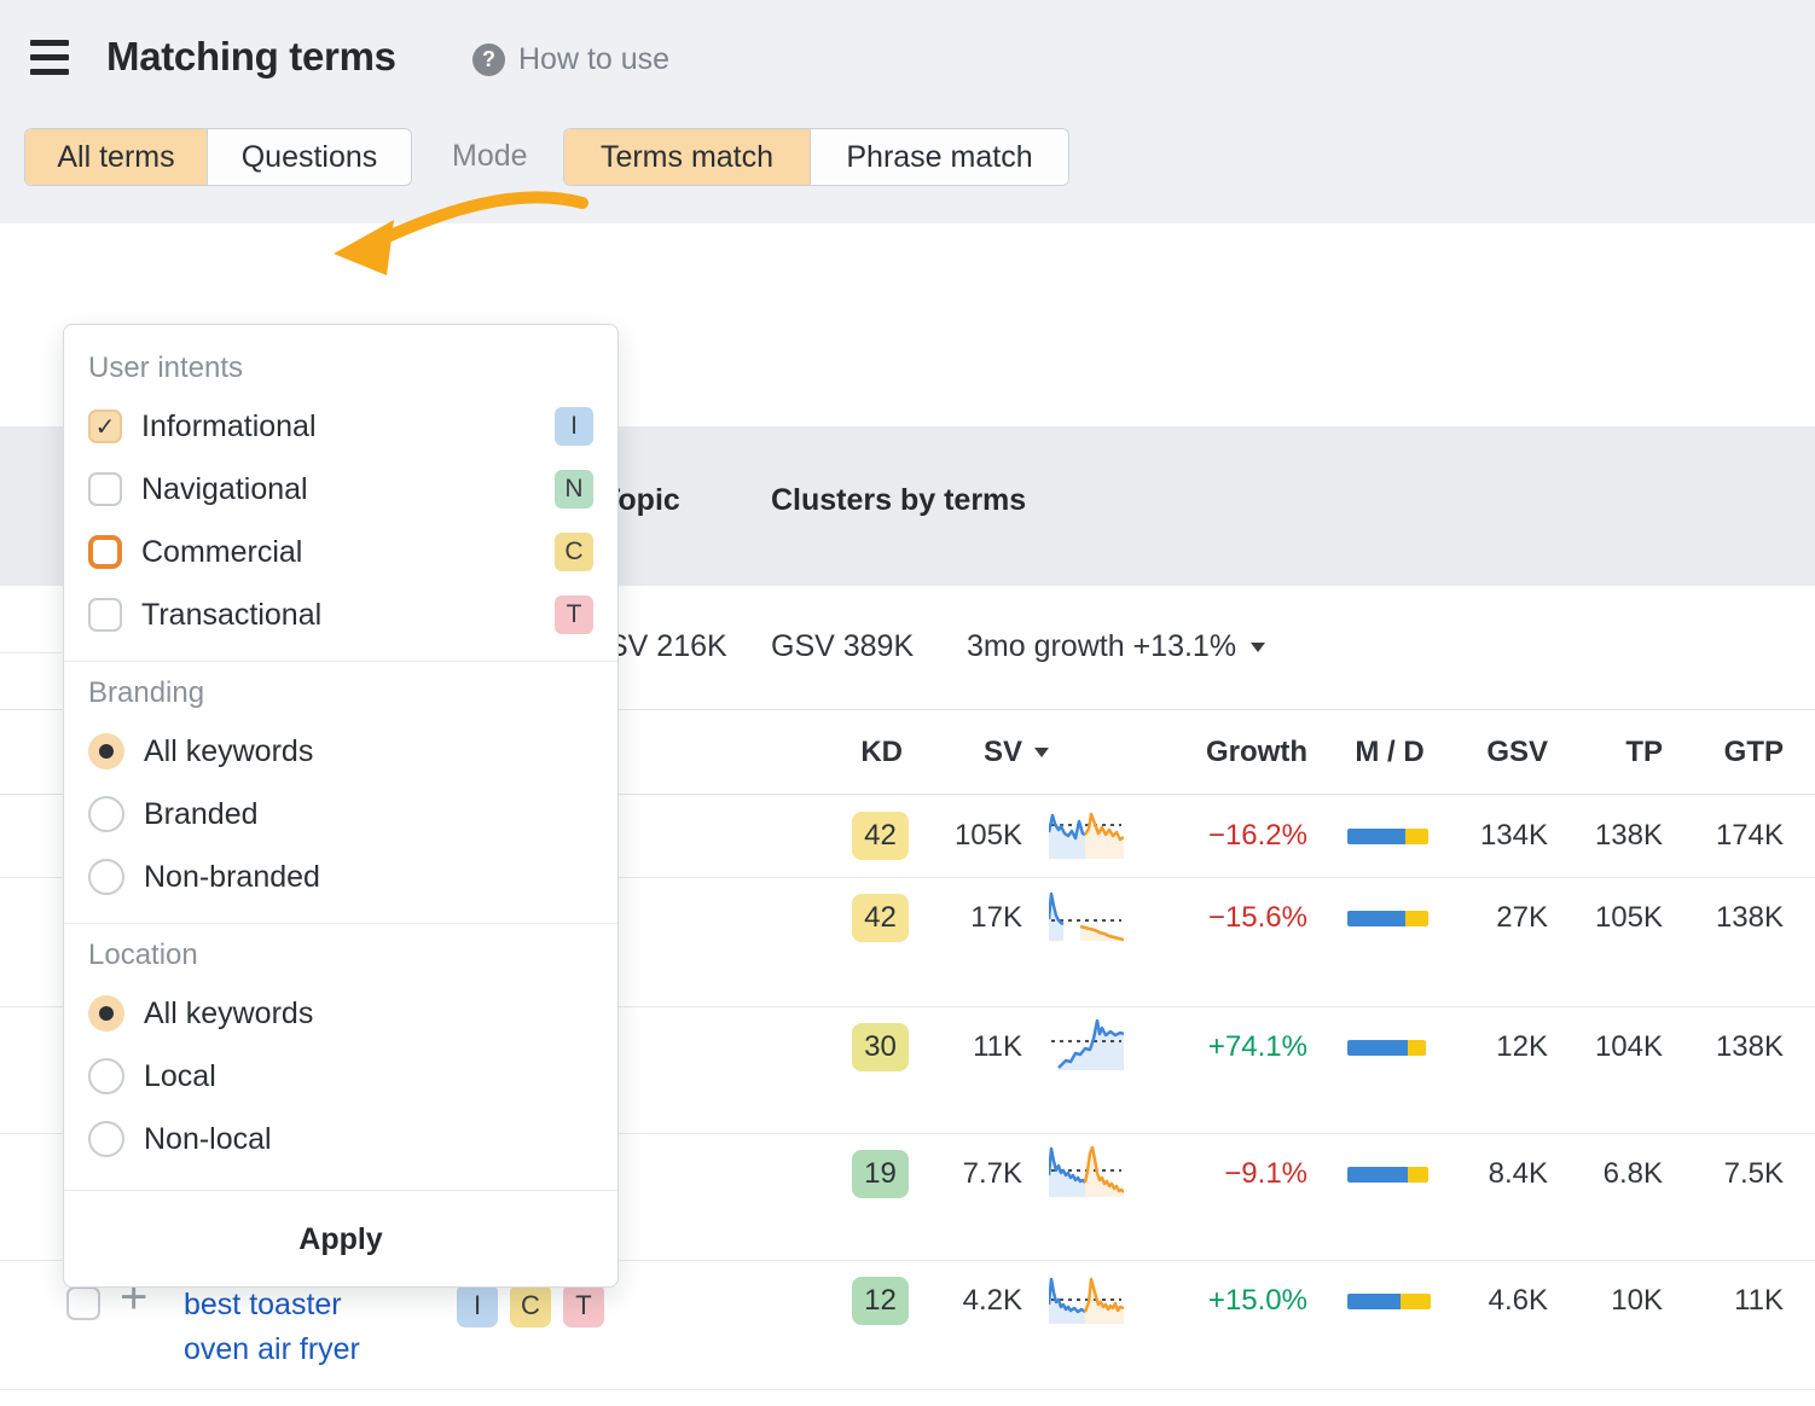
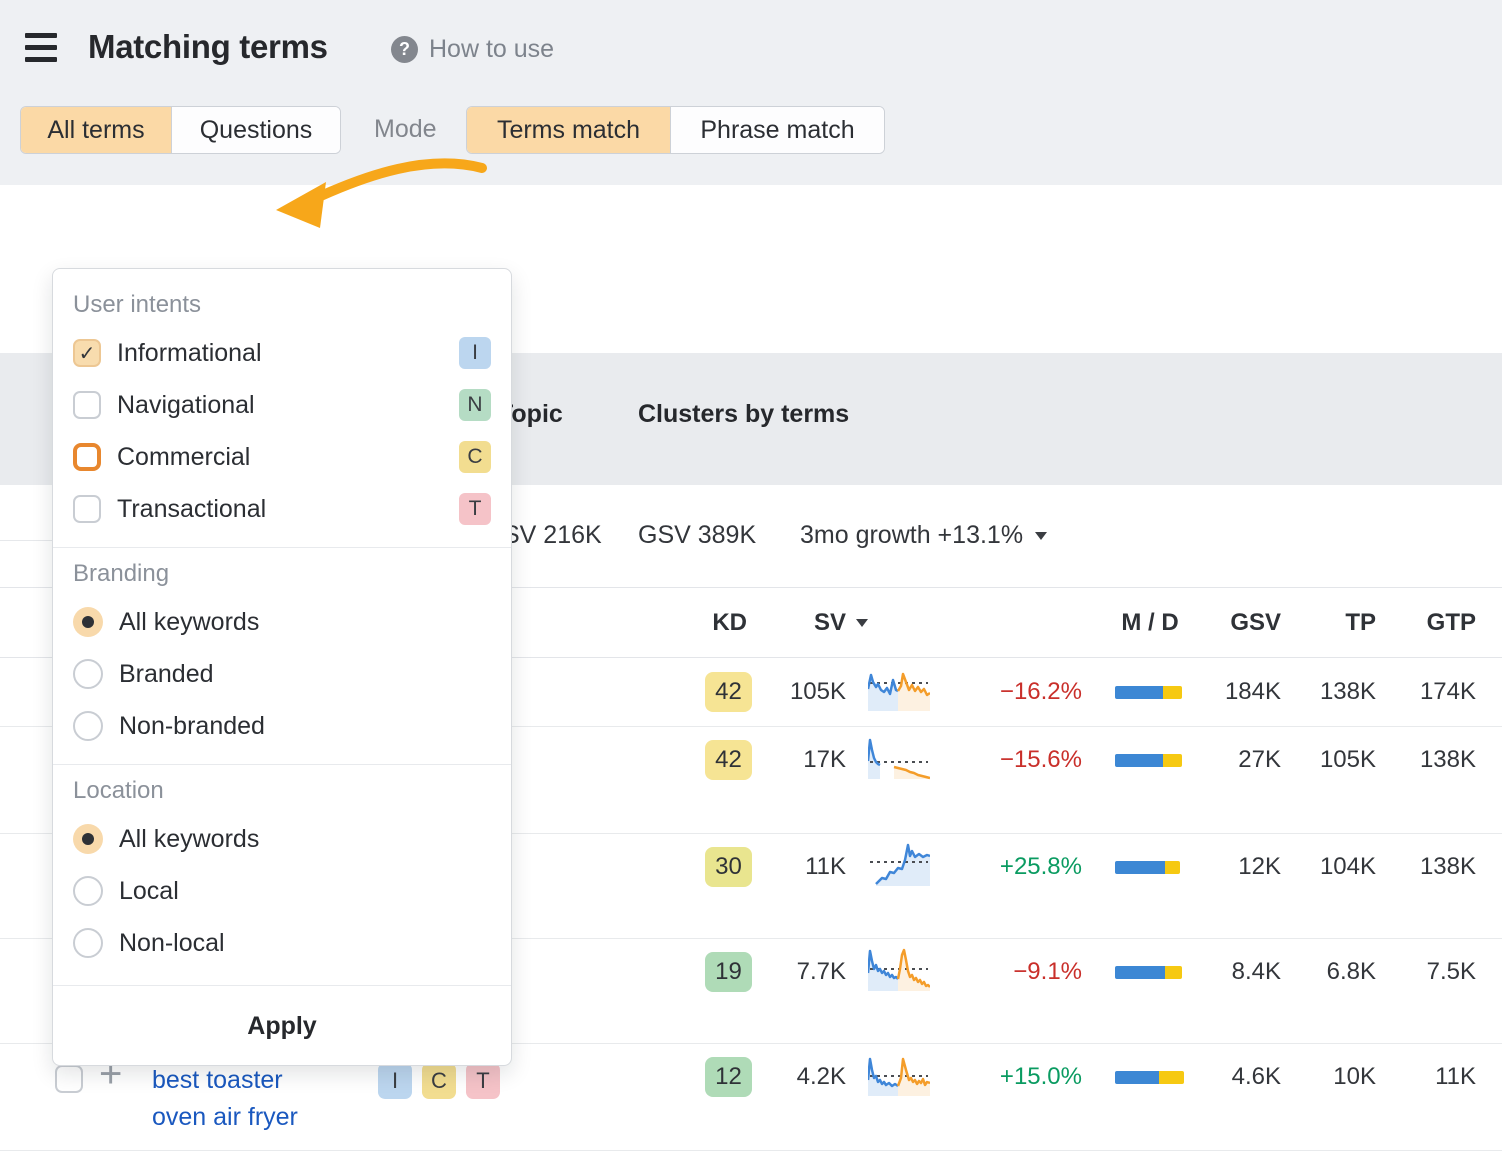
  Matching terms
  ?
  How to use
  All terms
  Questions
  Mode
  Terms match
  Phrase match
  opic
  Clusters by terms
  V 216K
  GSV 389K
  3mo growth +13.1%
  KD
  SV
- Growth
  M / D
  GSV
  TP
  GTP
  42
  105K
  −16.2%
- 134K
+ 184K
  138K
  174K
  42
  17K
  −15.6%
  27K
  105K
  138K
  30
  11K
- +74.1%
+ +25.8%
  12K
  104K
  138K
  19
  7.7K
  −9.1%
  8.4K
  6.8K
  7.5K
  12
  4.2K
  +15.0%
  4.6K
  10K
  11K
  +
  best toaster oven air fryer
  I
  C
  T
  User intents
  ✓
  Informational
  I
  Navigational
  N
  Commercial
  C
  Transactional
  T
  Branding
  All keywords
  Branded
  Non-branded
  Location
  All keywords
  Local
  Non-local
  Apply
